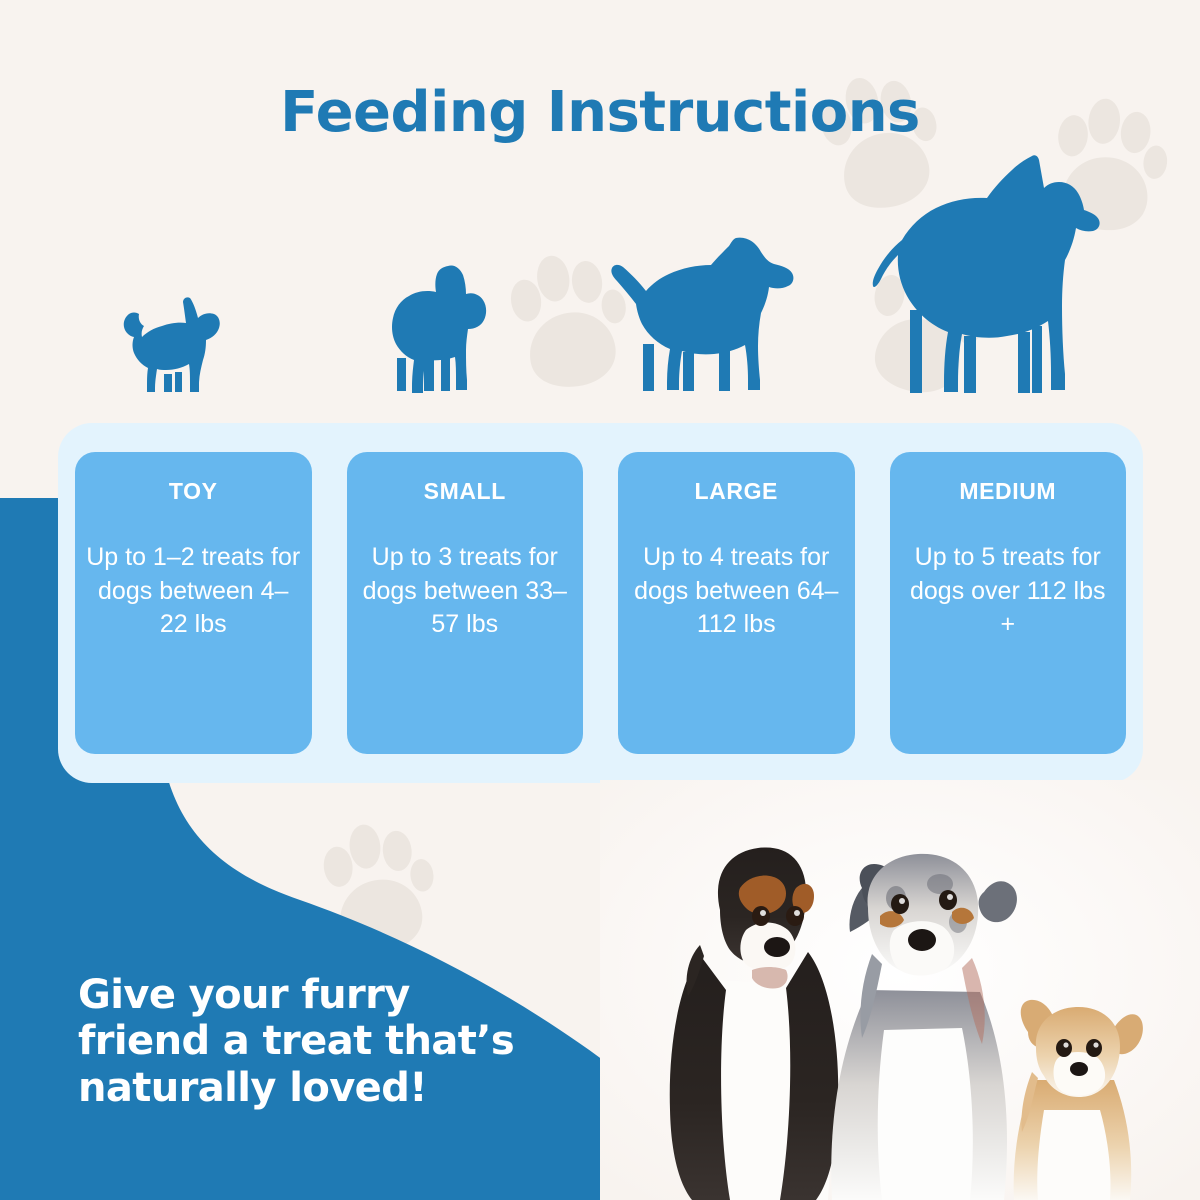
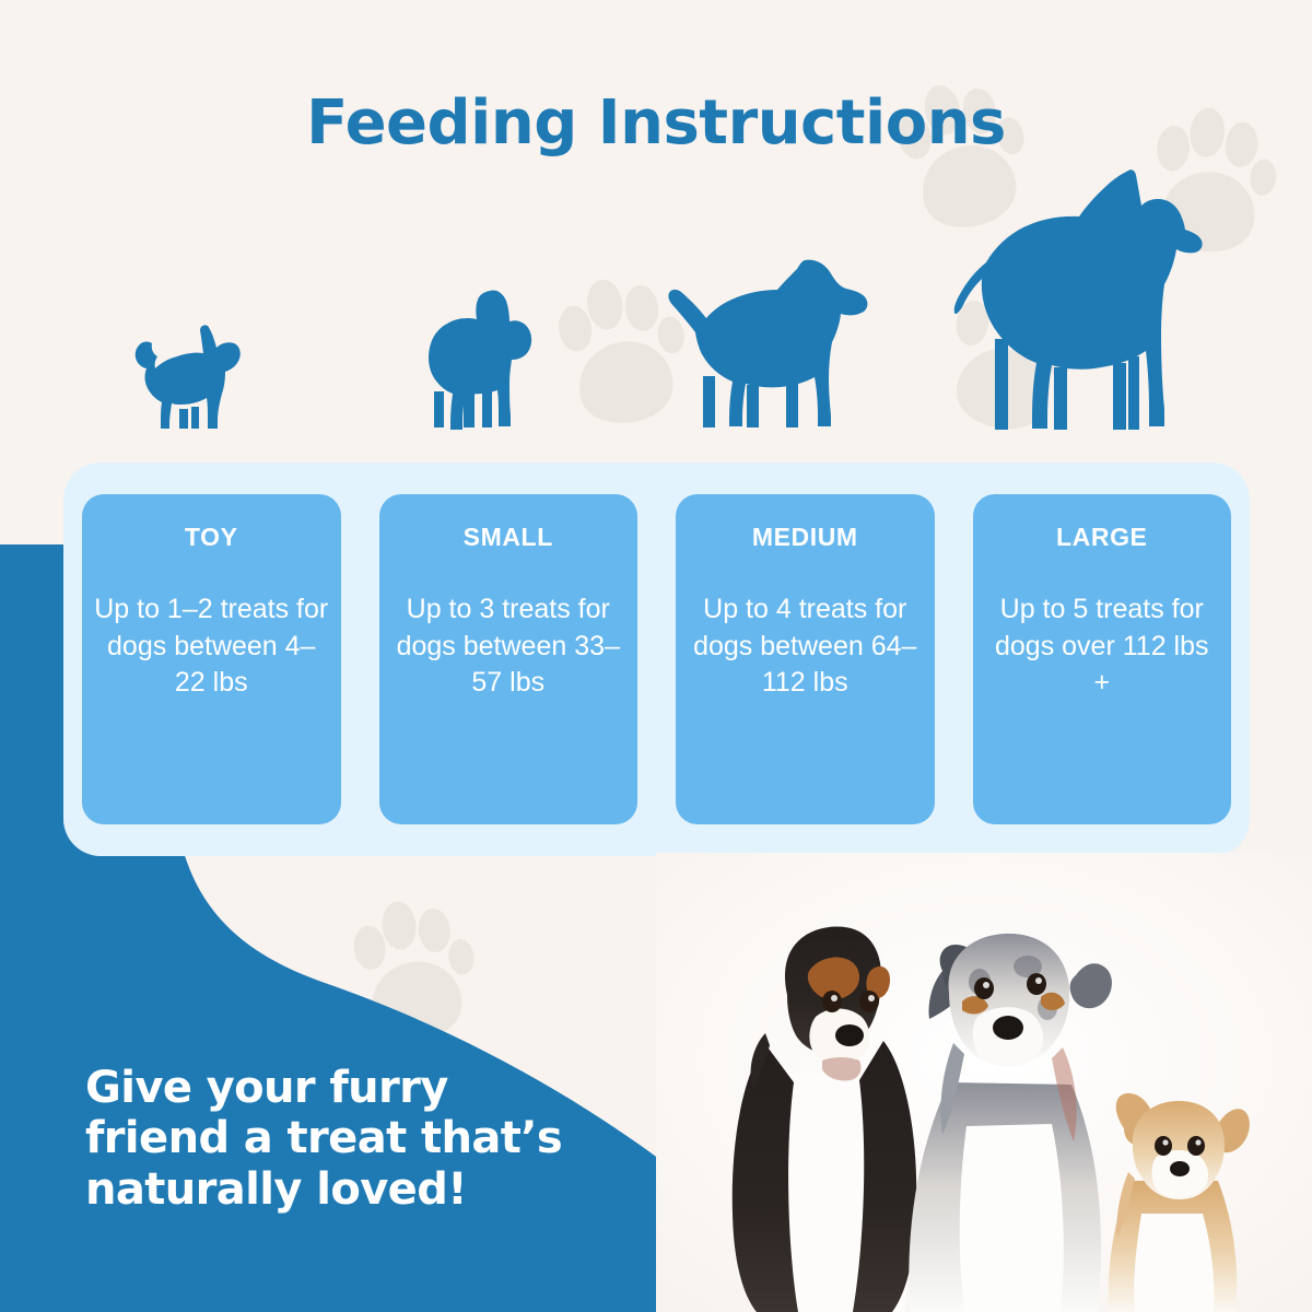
  Feeding Instructions
  TOY
  Up to 1–2 treats for dogs between 4–22 lbs
  SMALL
  Up to 3 treats for dogs between 33–57 lbs
- LARGE
+ MEDIUM
  Up to 4 treats for dogs between 64–112 lbs
- MEDIUM
+ LARGE
  Up to 5 treats for dogs over 112 lbs +
  Give your furry
  friend a treat that’s
  naturally loved!
